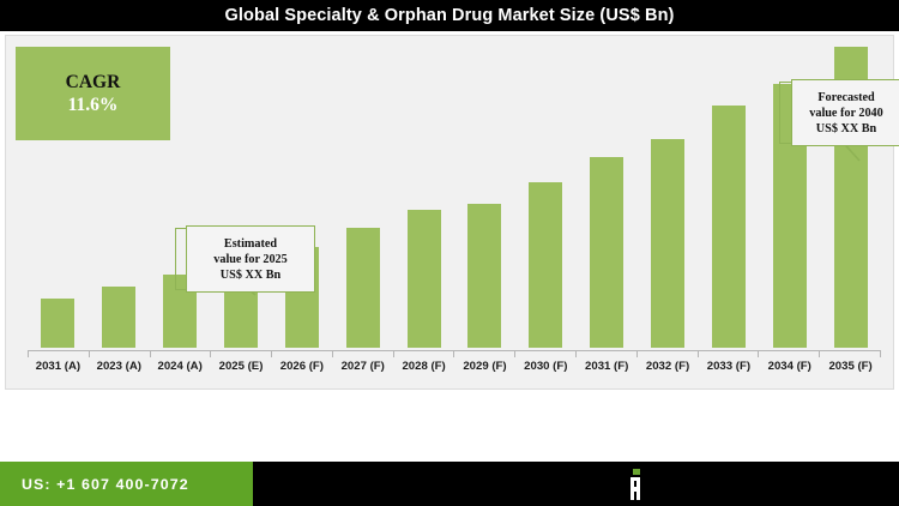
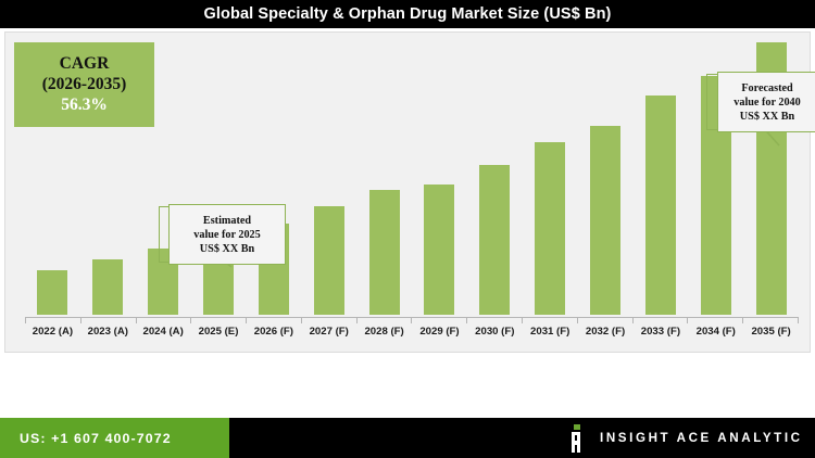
  Global Specialty & Orphan Drug Market Size (US$ Bn)
  CAGR
+ (2026-2035)
- 11.6%
+ 56.3%
  Estimated
  value for 2025
  US$ XX Bn
  Forecasted
  value for 2040
  US$ XX Bn
- 2031 (A)
+ 2022 (A)
  2023 (A)
  2024 (A)
  2025 (E)
  2026 (F)
  2027 (F)
  2028 (F)
  2029 (F)
  2030 (F)
  2031 (F)
  2032 (F)
  2033 (F)
  2034 (F)
  2035 (F)
  US: +1 607 400-7072
+ INSIGHT ACE ANALYTIC
